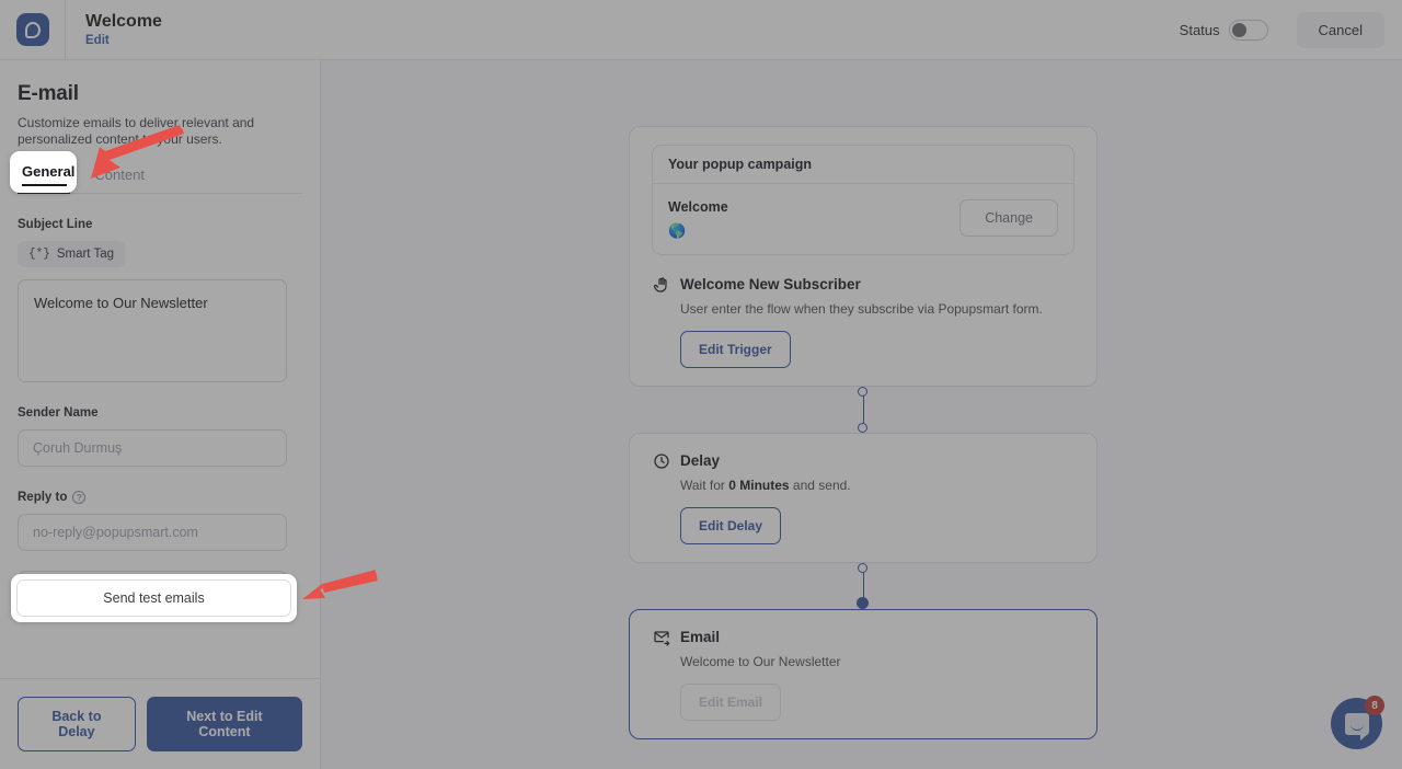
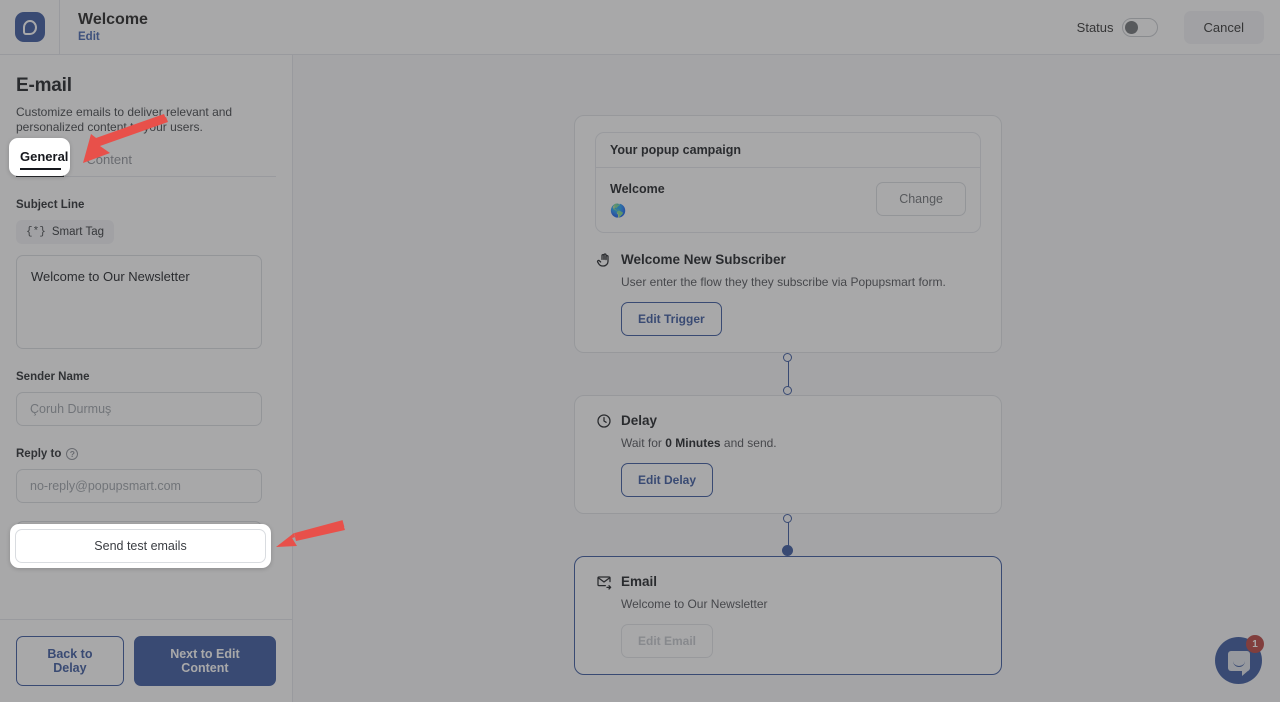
  Welcome
  Edit
  Status
  Cancel
  E-mail
  Customize emails to deliver relevant and personalized contentur users.
  ontent
  Subject Line
  {*}
  Smart Tag
  Welcome to Our Newsletter
  Sender Name
  Çoruh Durmuş
  Reply to
  ?
  no-reply@popupsmart.com
  Back to Delay
  Next to Edit Content
  Your popup campaign
  Welcome
  🌎
  Change
  Welcome New Subscriber
- User enter the flow when they subscribe via Popupsmart form.
+ User enter the flow they they subscribe via Popupsmart form.
  Edit Trigger
  Delay
  Wait for 0 Minutes and send.
  Edit Delay
  Email
  Welcome to Our Newsletter
  Edit Email
- 8
+ 1
  General
  Send test emails
